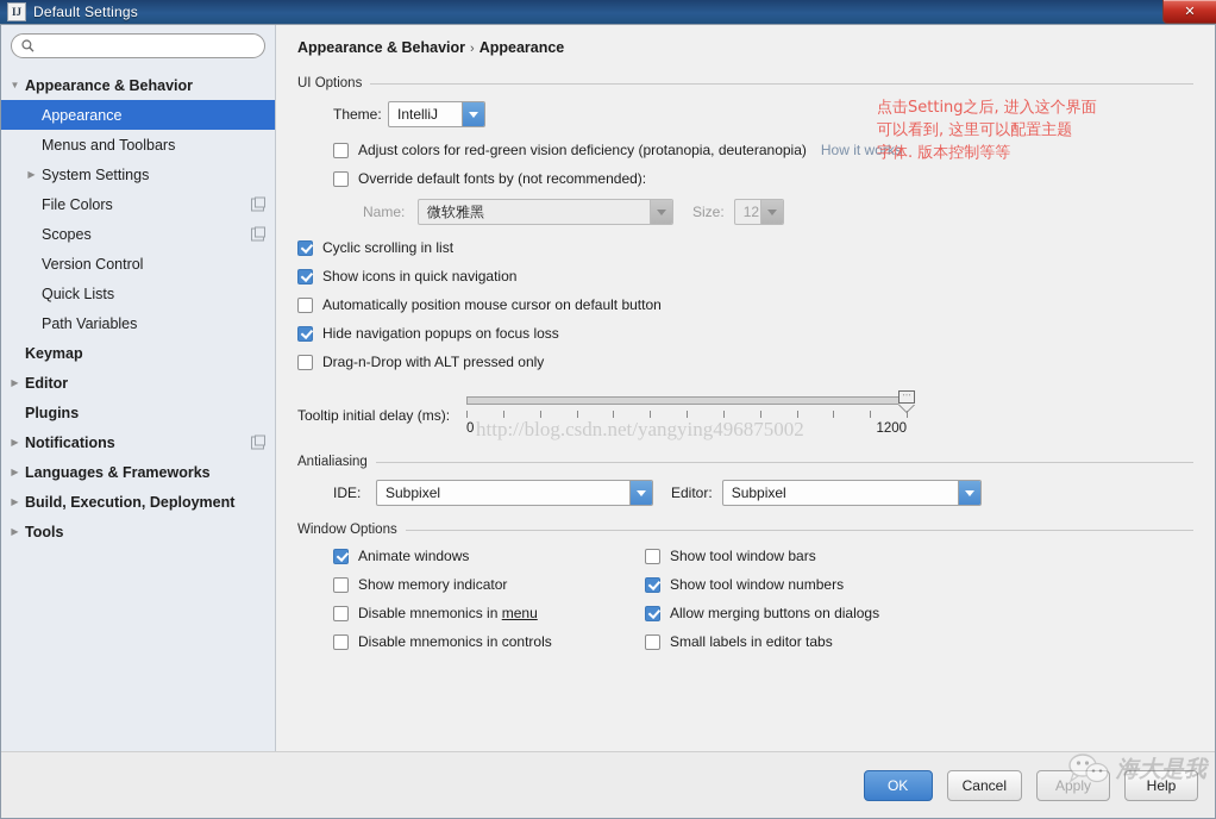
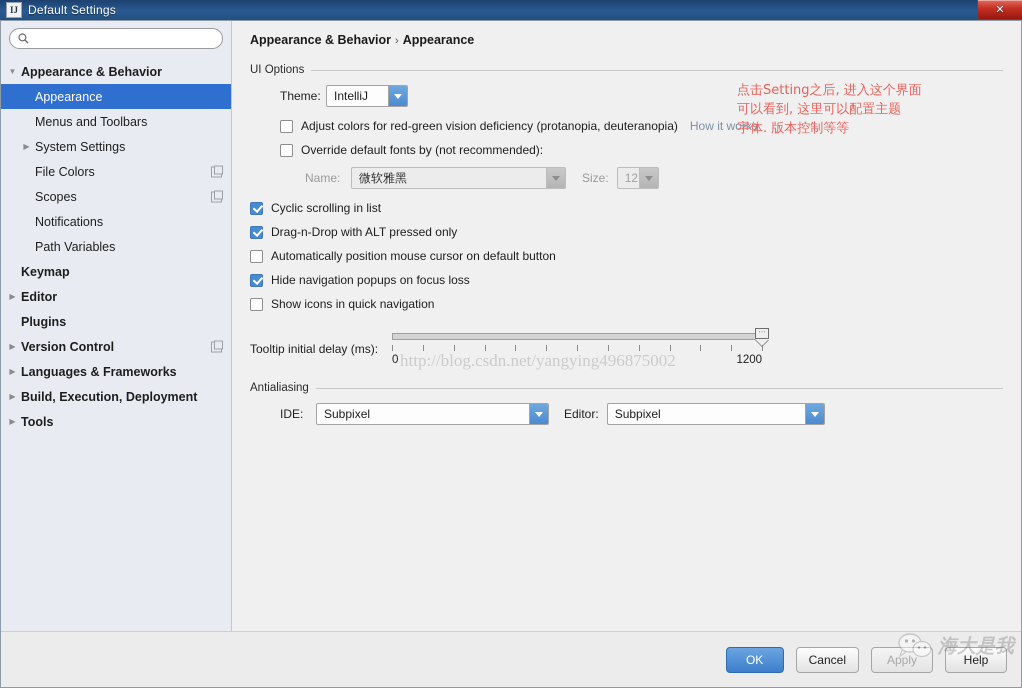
  IJ
  Default Settings
  ✕
  ▼
  Appearance & Behavior
  Appearance
  Menus and Toolbars
  ▶
  System Settings
  File Colors
  Scopes
- Version Control
+ Notifications
- Quick Lists
  Path Variables
  Keymap
  ▶
  Editor
  Plugins
  ▶
- Notifications
+ Version Control
  ▶
  Languages & Frameworks
  ▶
  Build, Execution, Deployment
  ▶
  Tools
  Appearance & Behavior › Appearance
  UI Options
  Theme:
  IntelliJ
  Adjust colors for red-green vision deficiency (protanopia, deuteranopia)
  How it works
  Override default fonts by (not recommended):
  Name:
  微软雅黑
  Size:
  12
  Cyclic scrolling in list
- Show icons in quick navigation
+ Drag-n-Drop with ALT pressed only
  Automatically position mouse cursor on default button
  Hide navigation popups on focus loss
- Drag-n-Drop with ALT pressed only
+ Show icons in quick navigation
  Tooltip initial delay (ms):
  0
  1200
  Antialiasing
  IDE:
  Subpixel
  Editor:
  Subpixel
- Window Options
- Animate windows
- Show memory indicator
- Disable mnemonics in menu
- Disable mnemonics in controls
- Show tool window bars
- Show tool window numbers
- Allow merging buttons on dialogs
- Small labels in editor tabs
  http://blog.csdn.net/yangying496875002
  点击Setting之后, 进入这个界面
  可以看到, 这里可以配置主题
  字体. 版本控制等等
  OK
  Cancel
  Apply
  Help
  海大是我
